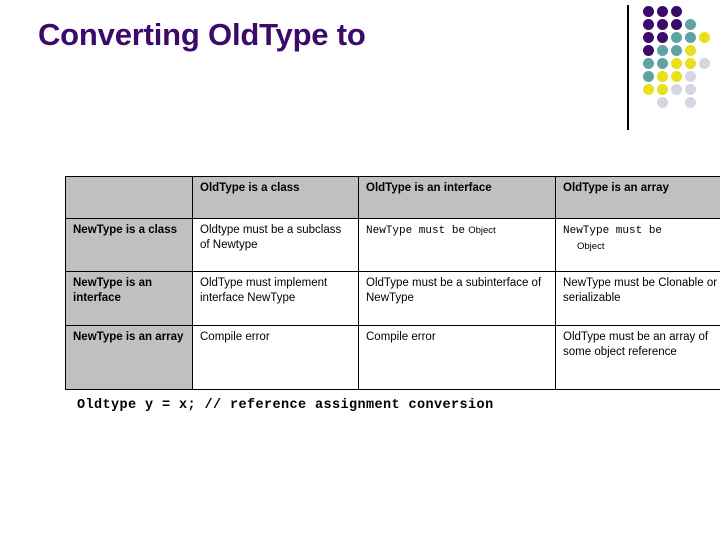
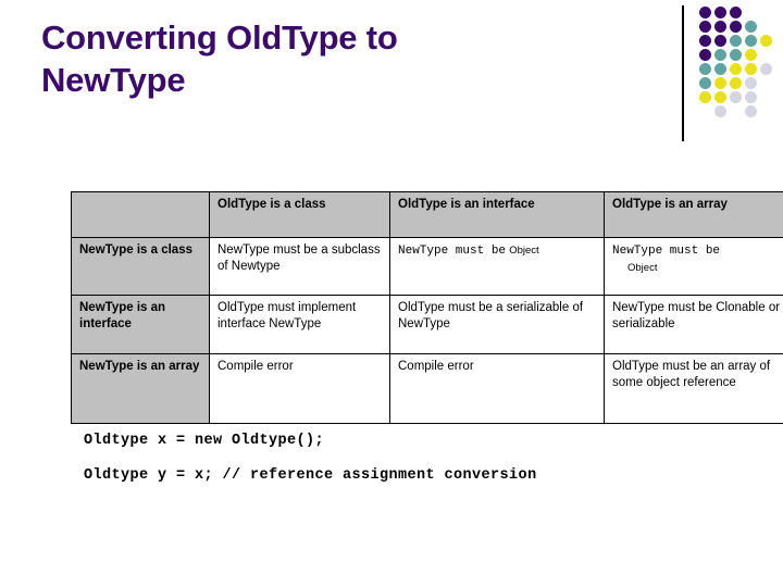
  Converting OldType to
+ NewType
  	OldType is a class	OldType is an interface	OldType is an array
- NewType is a class	Oldtype must be a subclass of Newtype	NewType must be Object	NewType must be Object
+ NewType is a class	NewType must be a subclass of Newtype	NewType must be Object	NewType must be Object
- NewType is an interface	OldType must implement interface NewType	OldType must be a subinterface of NewType	NewType must be Clonable or serializable
+ NewType is an interface	OldType must implement interface NewType	OldType must be a serializable of NewType	NewType must be Clonable or serializable
  NewType is an array	Compile error	Compile error	OldType must be an array of some object reference
+ Oldtype x = new Oldtype();
  Oldtype y = x; // reference assignment conversion
